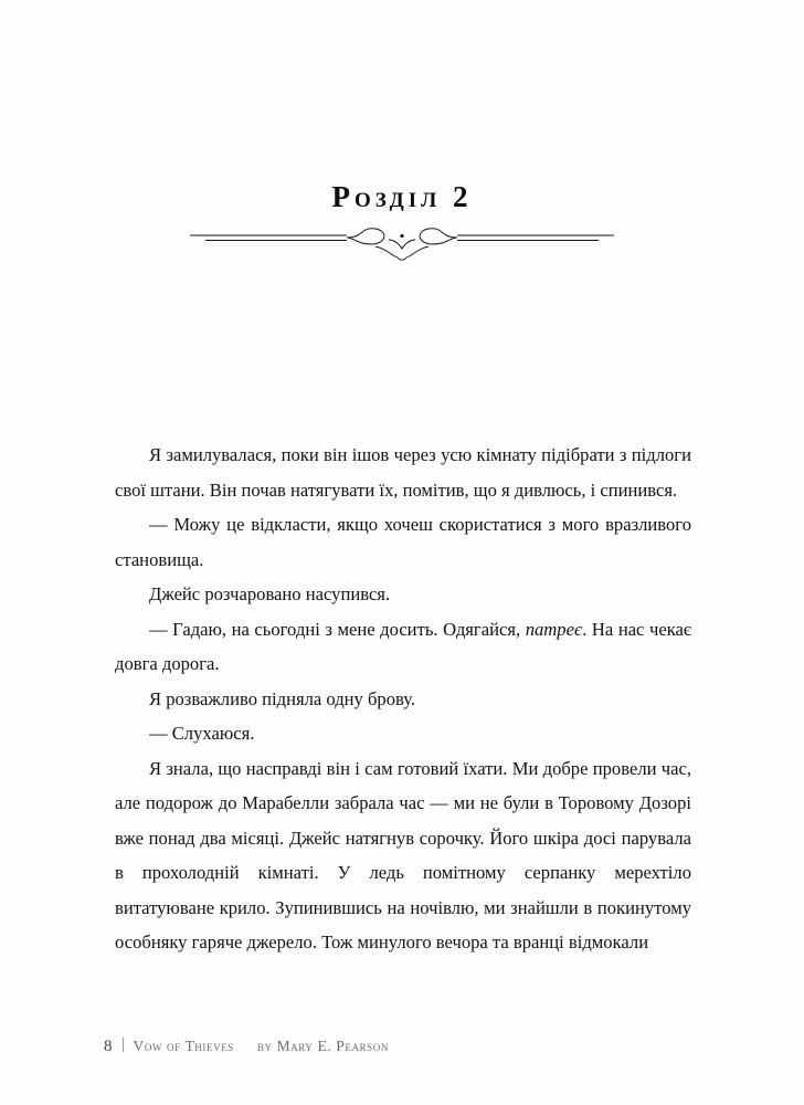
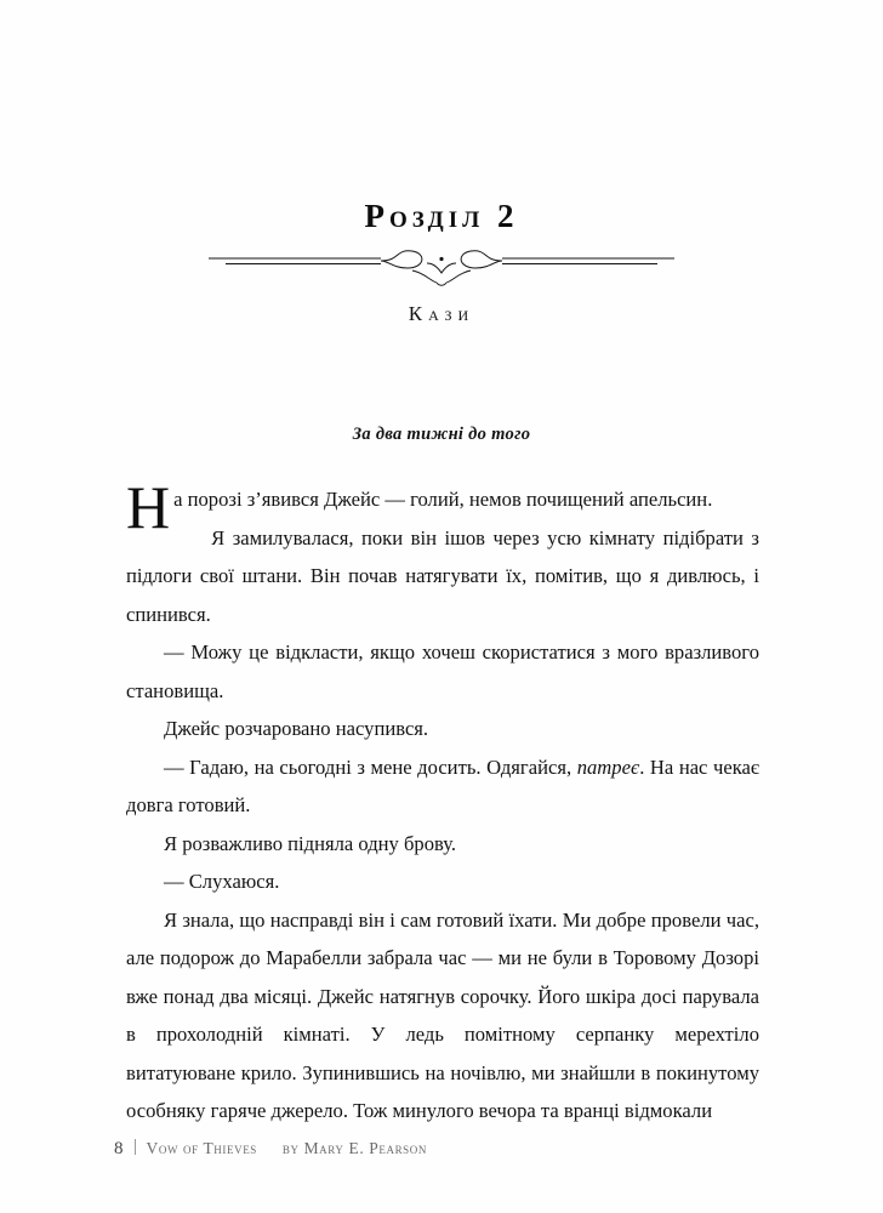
  Розділ 2
+ Кази
+ За два тижні до того
+ Н
+ а порозі з’явився Джейс — голий, немов почищений апельсин.
  Я замилувалася, поки він ішов через усю кімнату підібрати з підлоги свої штани. Він почав натягувати їх, помітив, що я дивлюсь, і спинився.
  — Можу це відкласти, якщо хочеш скористатися з мого вразливого становища.
  Джейс розчаровано насупився.
- — Гадаю, на сьогодні з мене досить. Одягайся, патреє. На нас чекає довга дорога.
+ — Гадаю, на сьогодні з мене досить. Одягайся, патреє. На нас чекає довга готовий.
  Я розважливо підняла одну брову.
  — Слухаюся.
  Я знала, що насправді він і сам готовий їхати. Ми добре провели час, але подорож до Марабелли забрала час — ми не були в Торовому Дозорі вже понад два місяці. Джейс натягнув сорочку. Його шкіра досі парувала в прохолодній кімнаті. У ледь помітному серпанку мерехтіло витатуюване крило. Зупинившись на ночівлю, ми знайшли в покинутому особняку гаряче джерело. Тож минулого вечора та вранці відмокали
  8
  Vow of Thieves
  by Mary E. Pearson
